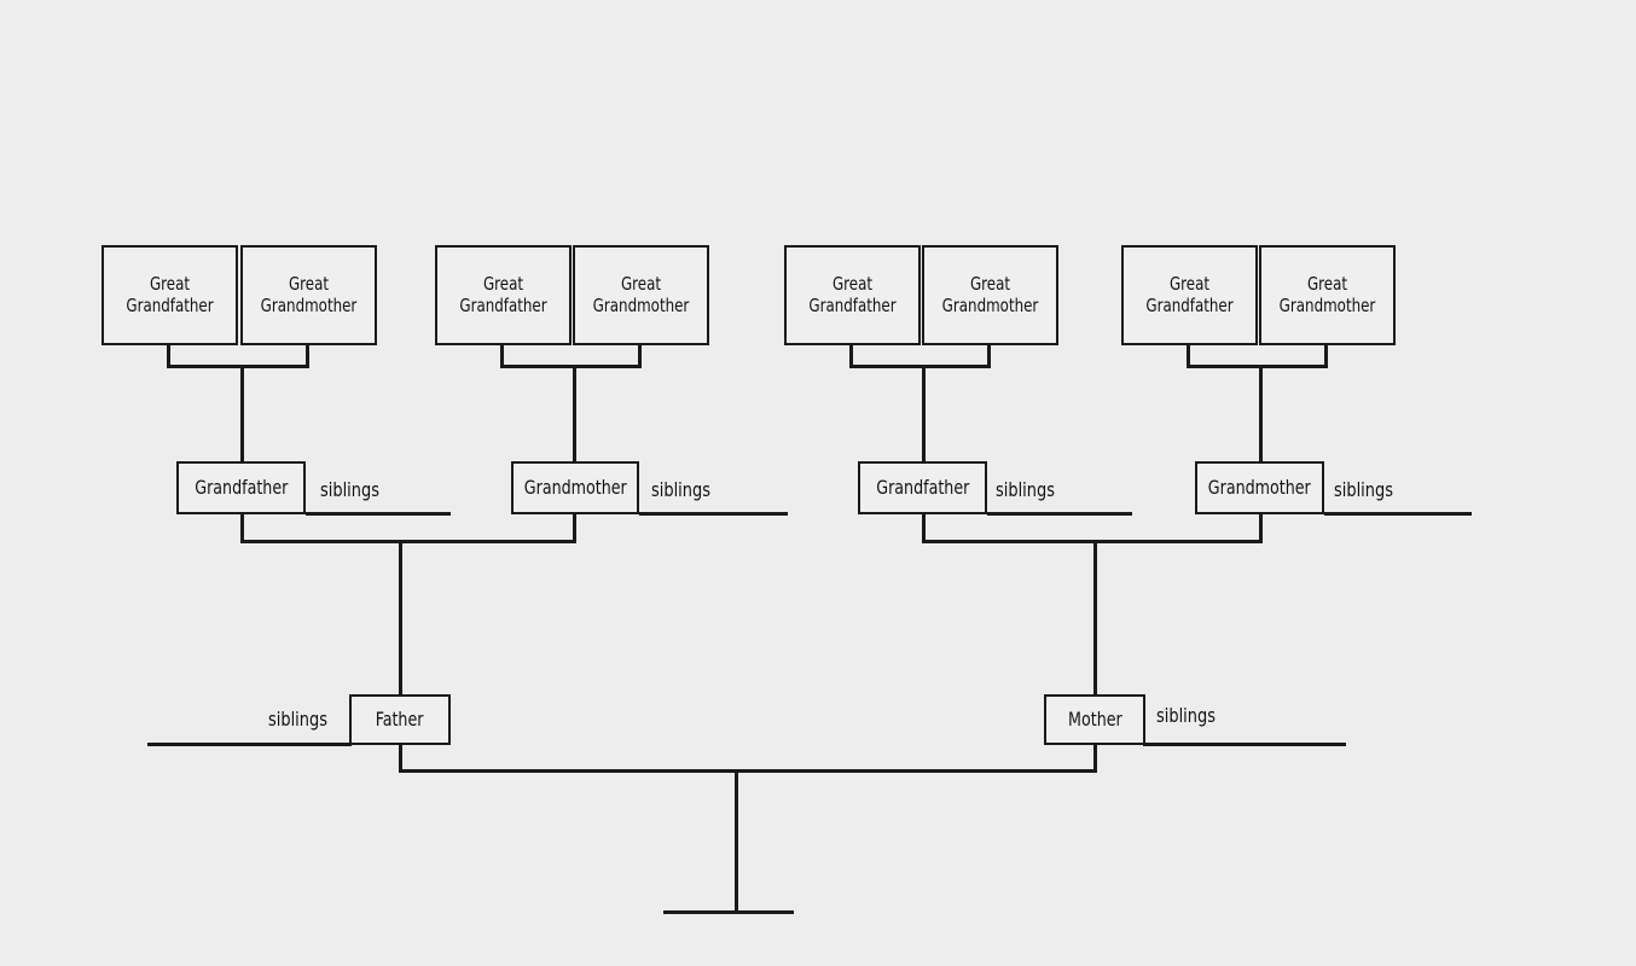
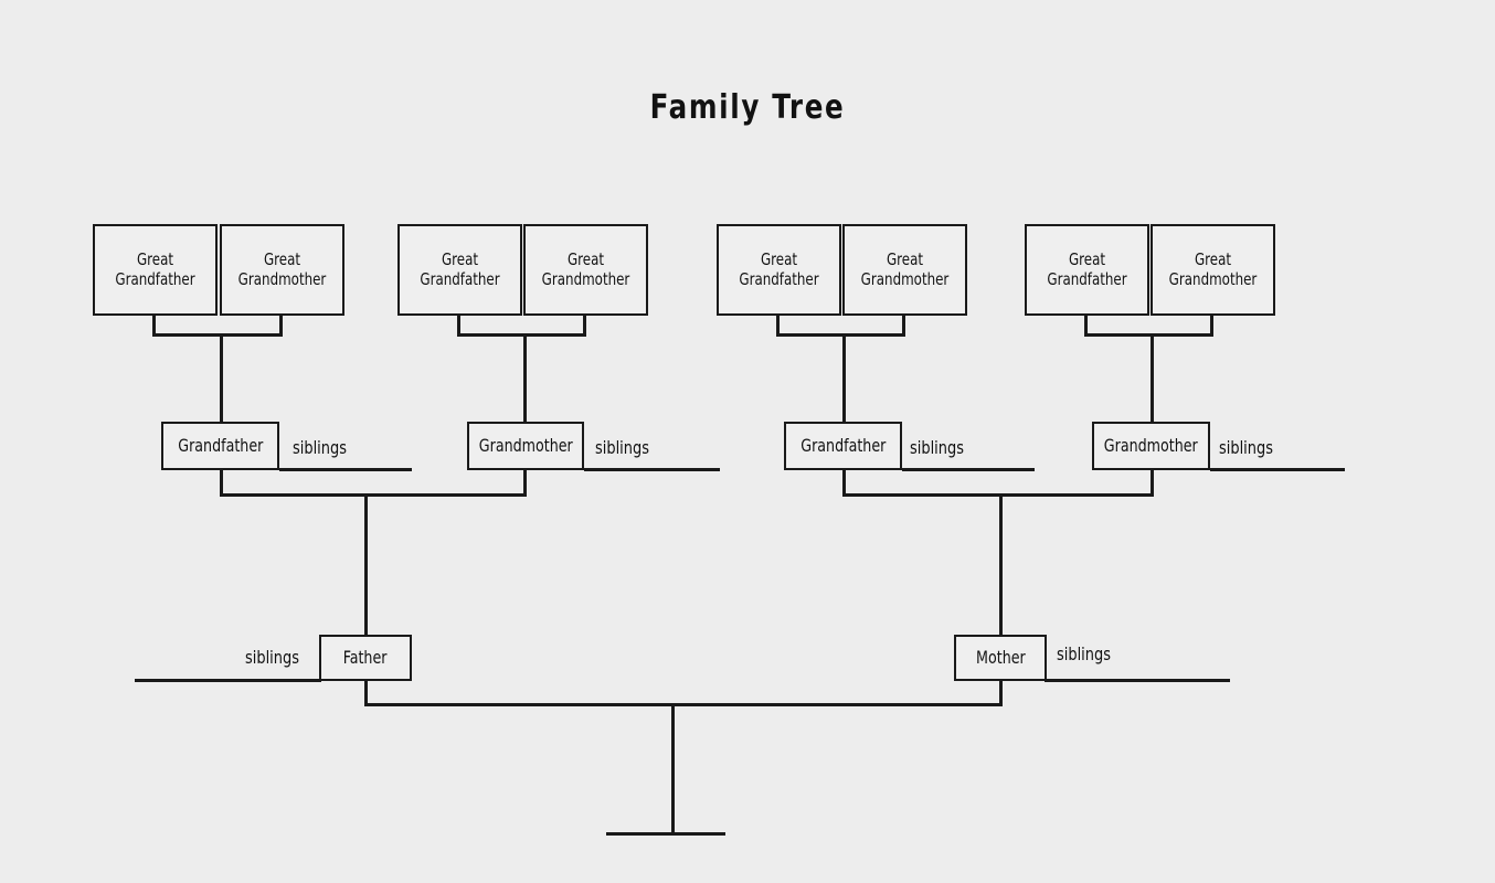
+ Family Tree
  Great Grandfather
  Great Grandmother
  Great Grandfather
  Great Grandmother
  Great Grandfather
  Great Grandmother
  Great Grandfather
  Great Grandmother
  Grandfather
  siblings
  Grandmother
  siblings
  Grandfather
  siblings
  Grandmother
  siblings
  Father
  siblings
  Mother
  siblings
